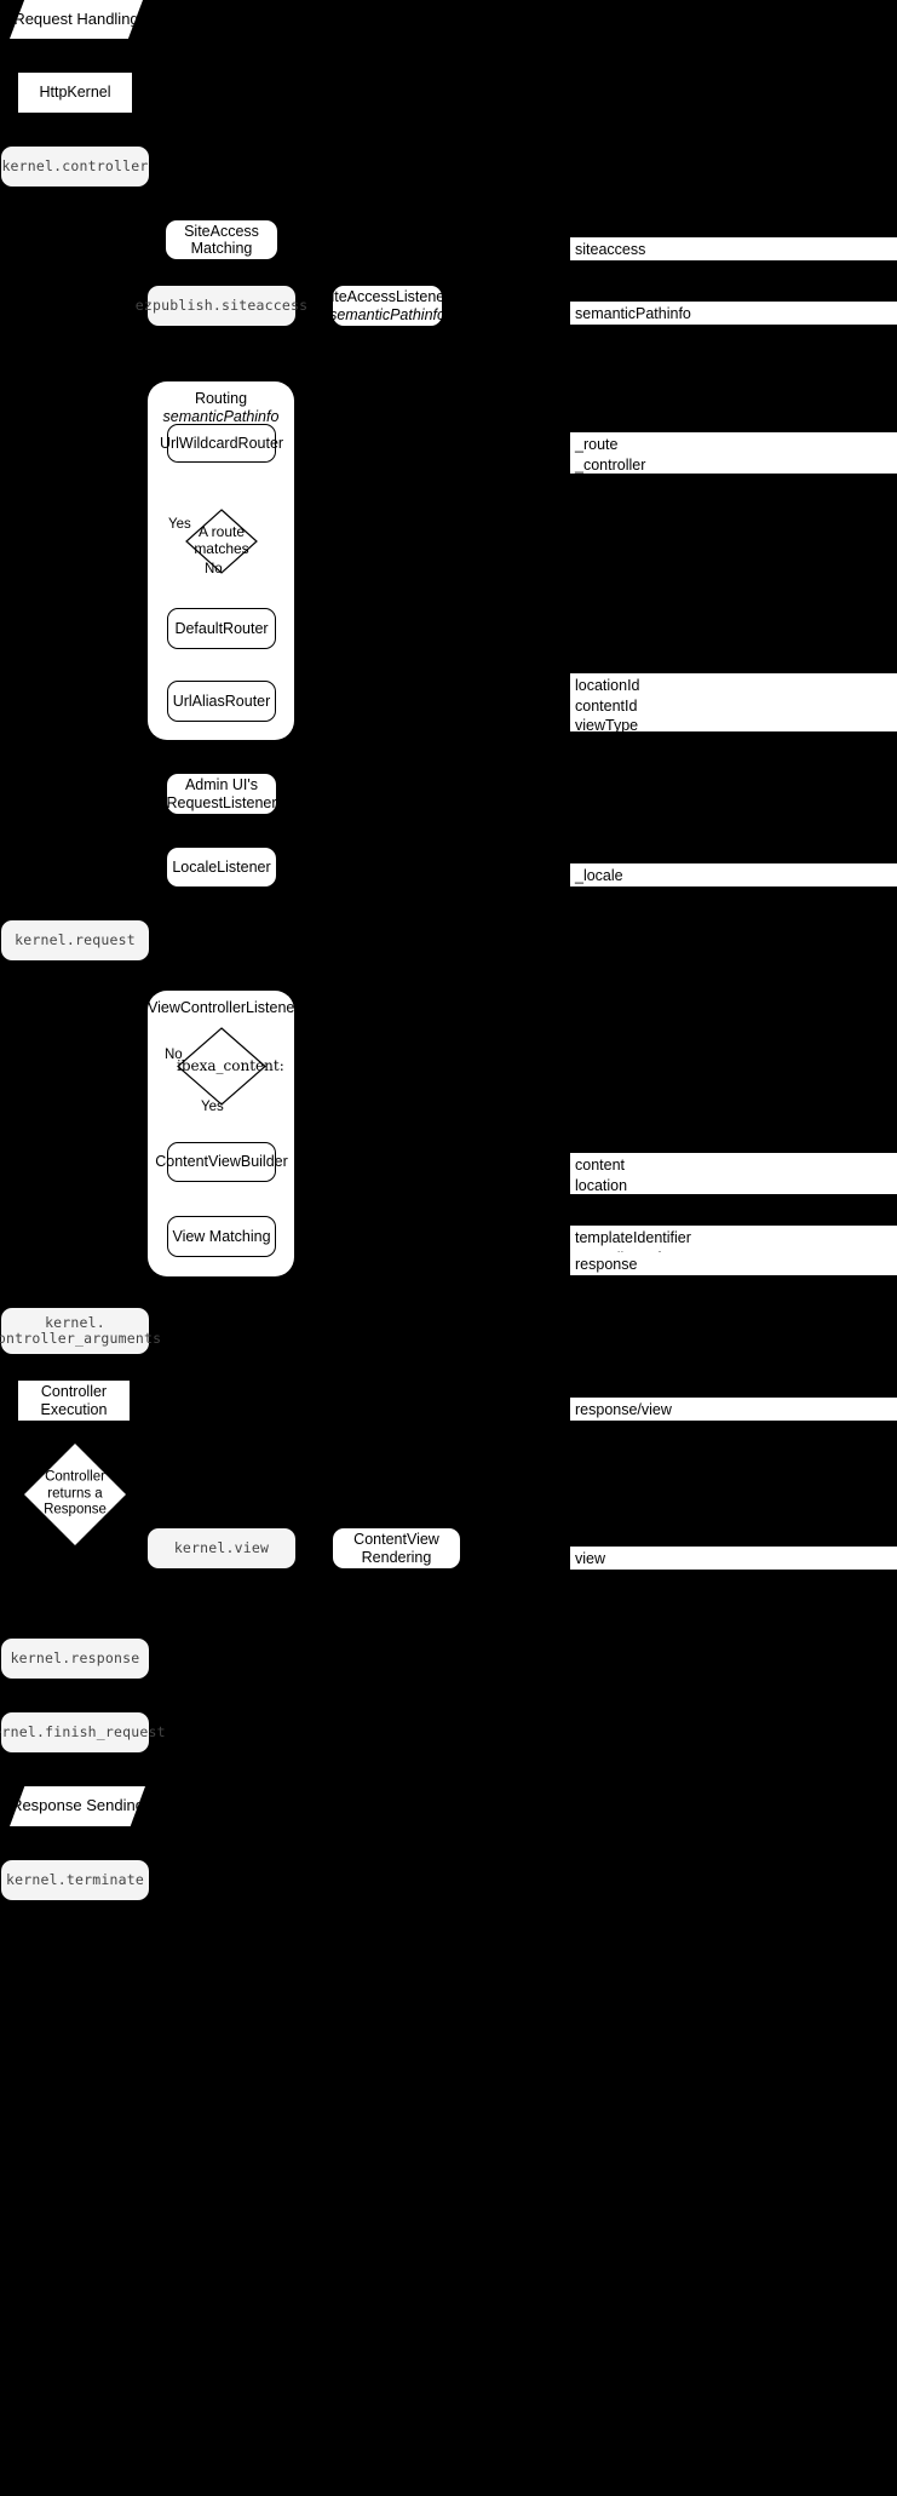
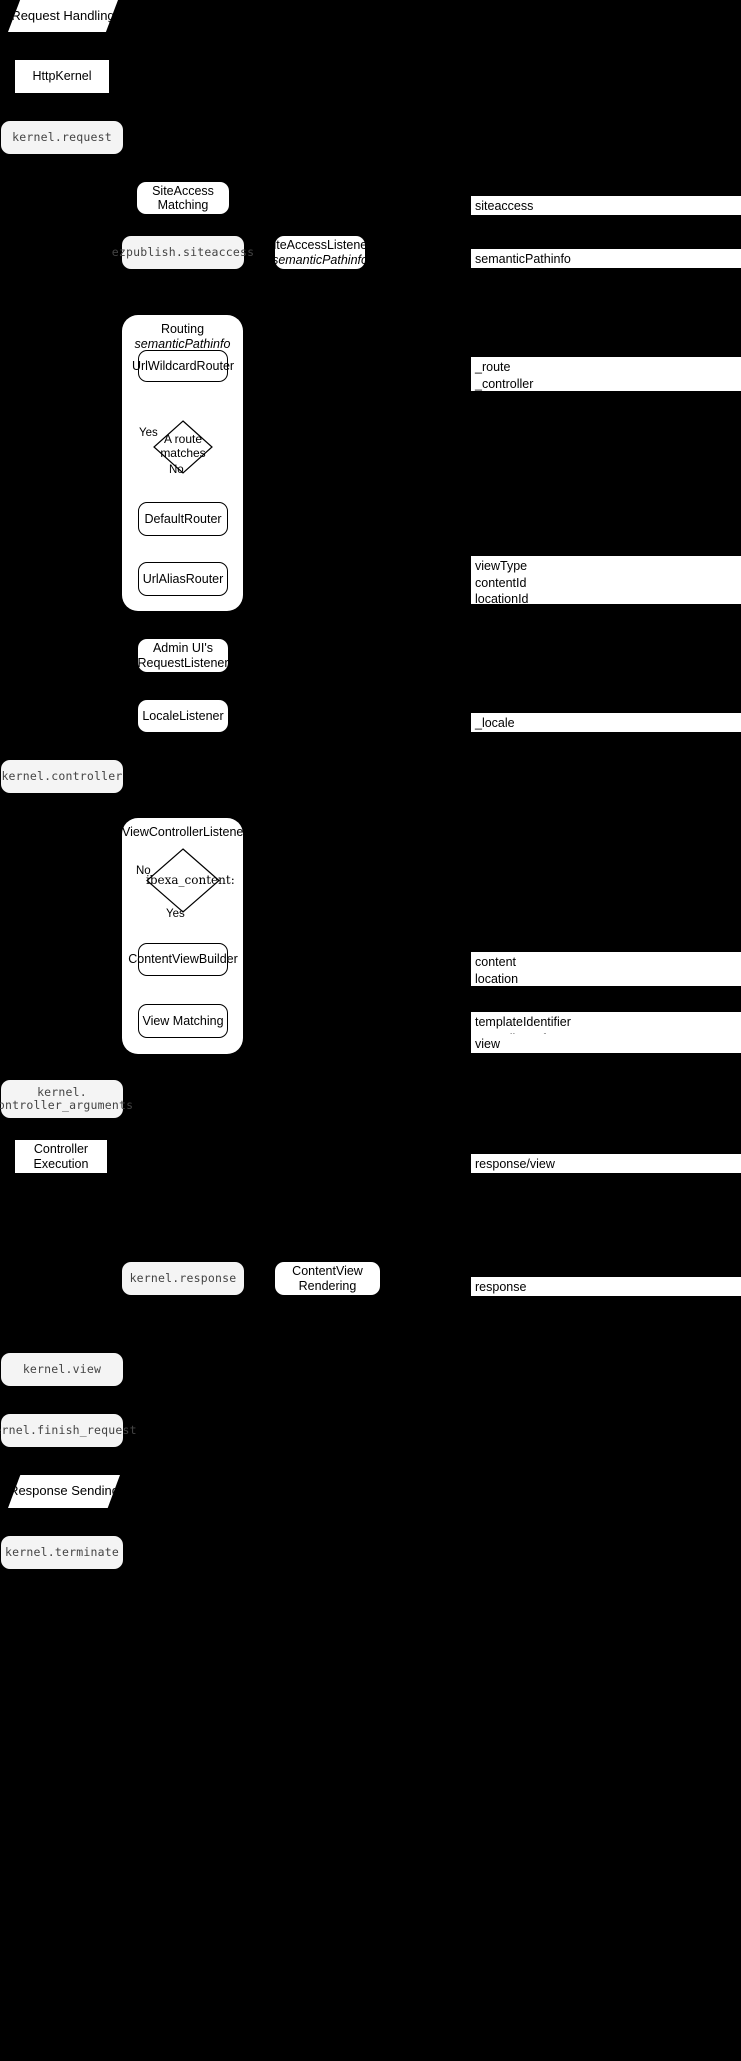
  Request Handling
  HttpKernel
- kernel.controller
+ kernel.request
  SiteAccess Matching
  ezpublish.siteaccess
  SiteAccessListener:
  semanticPathinfo
  Routing semanticPathinfo
  UrlWildcardRouter
  A route
  matches
  Yes
  No
  DefaultRouter
  UrlAliasRouter
  Admin UI's
  RequestListener
  LocaleListener
- kernel.request
+ kernel.controller
  ViewControllerListener
  ibexa_content:
  No
  Yes
  ContentViewBuilder
  View Matching
  kernel.
  ontroller_arguments
  Controller Execution
- Controller
- returns a
- Response
- kernel.view
+ kernel.response
  ContentView Rendering
- kernel.response
+ kernel.view
  rnel.finish_request
  esponse Sendin
  kernel.terminate
  siteaccess
  semanticPathinfo
  _route
  _controller
- locationId
+ viewType
  contentId
- viewType
+ locationId
  _locale
  content
  location
  templateIdentifier
- response
+ view
  response/view
- view
+ response
